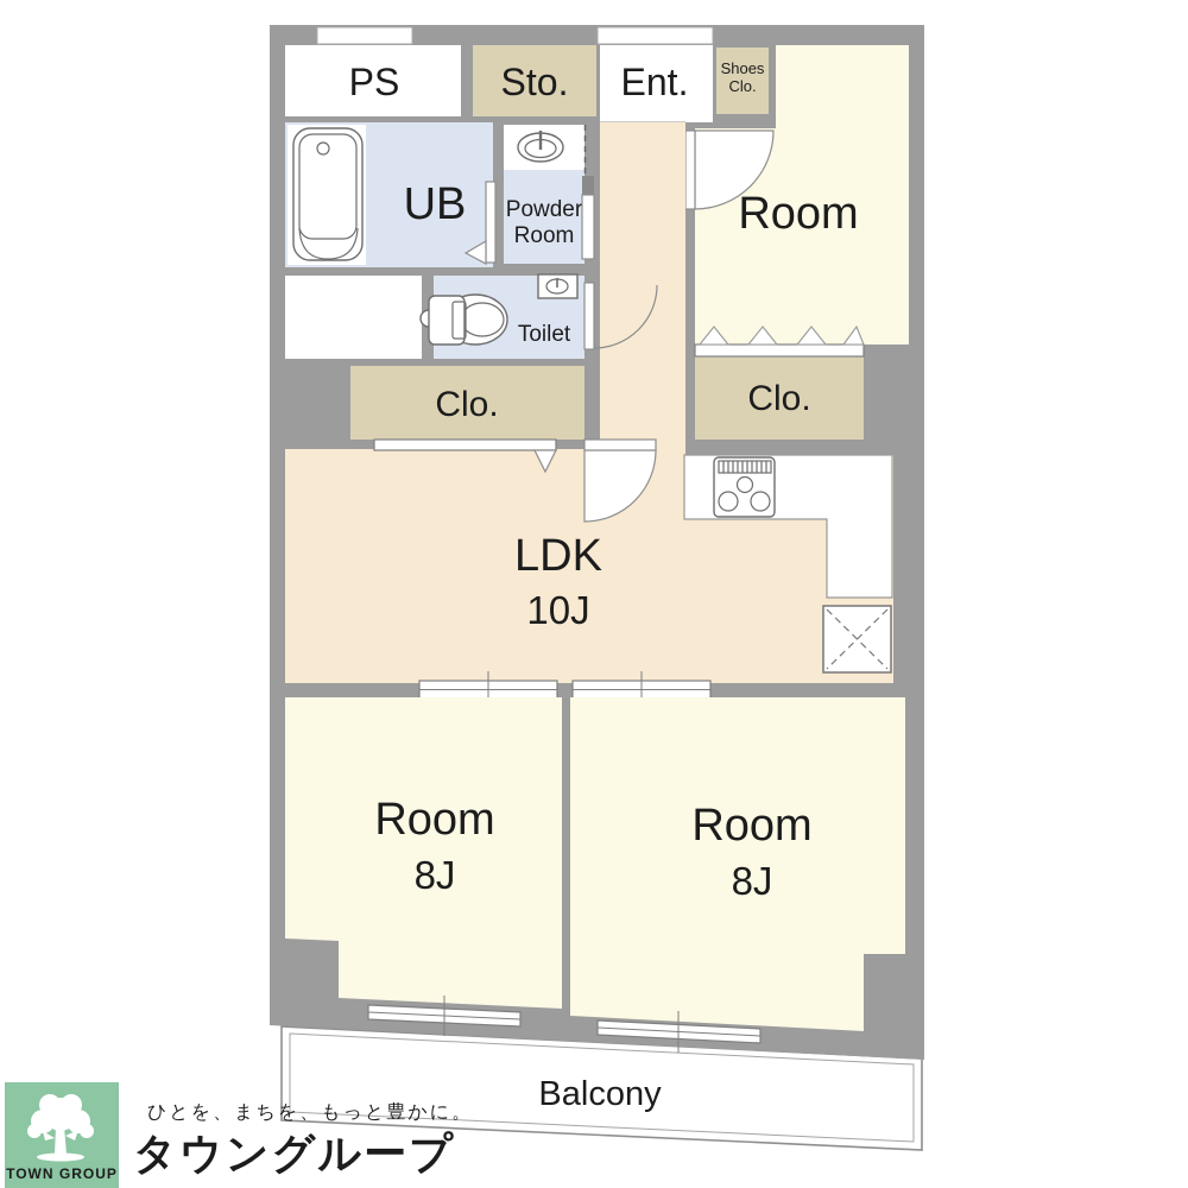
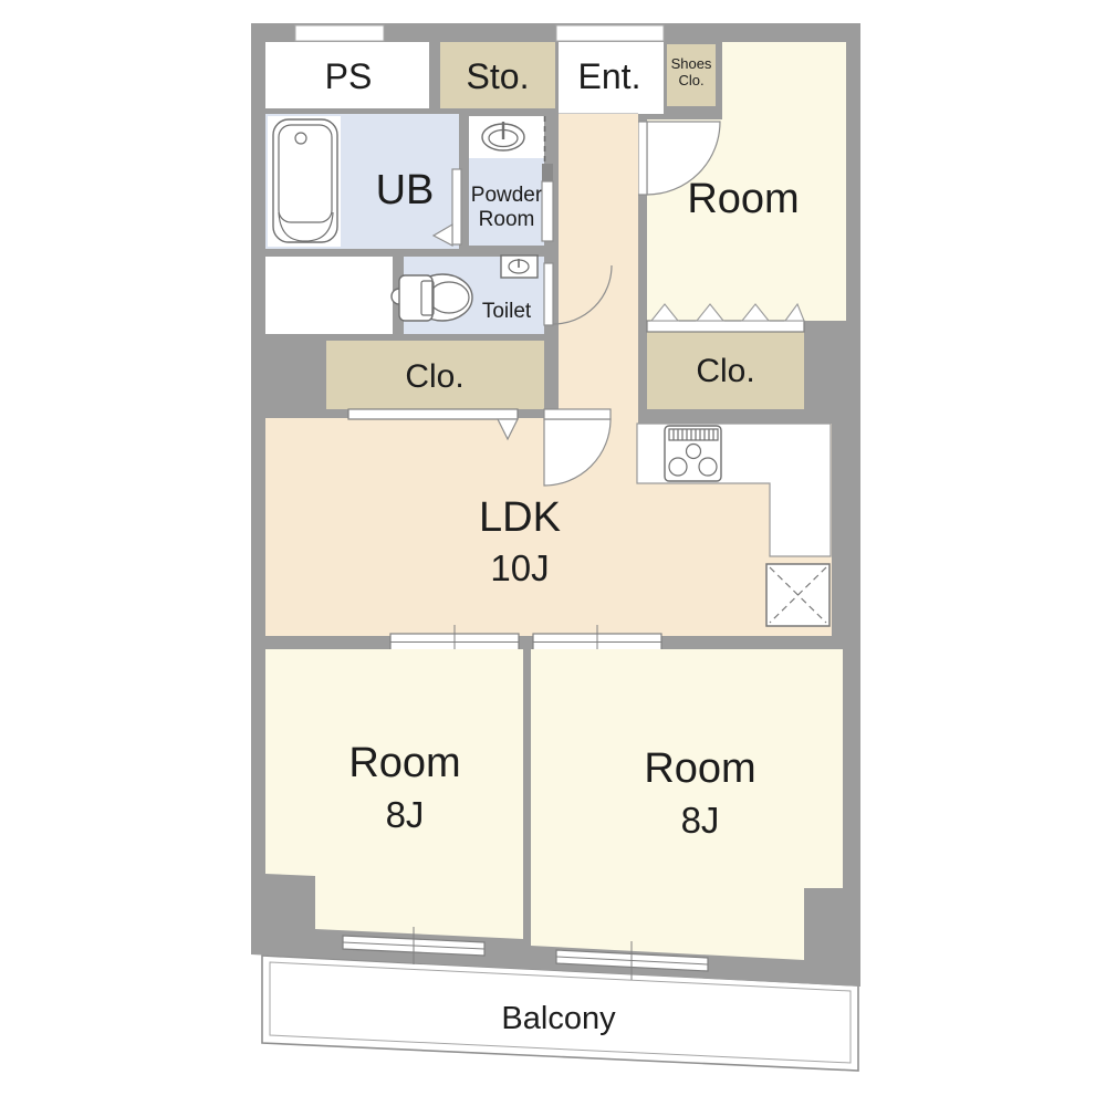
  PS
  Sto.
  Ent.
  Shoes
  Clo.
  Room
  UB
  Powder
  Room
  Toilet
  Clo.
  Clo.
  LDK
  10J
  Room
  8J
  Room
  8J
  Balcony
- TOWN GROUP
- ひとを、まちを、もっと豊かに。
- タウングループ
